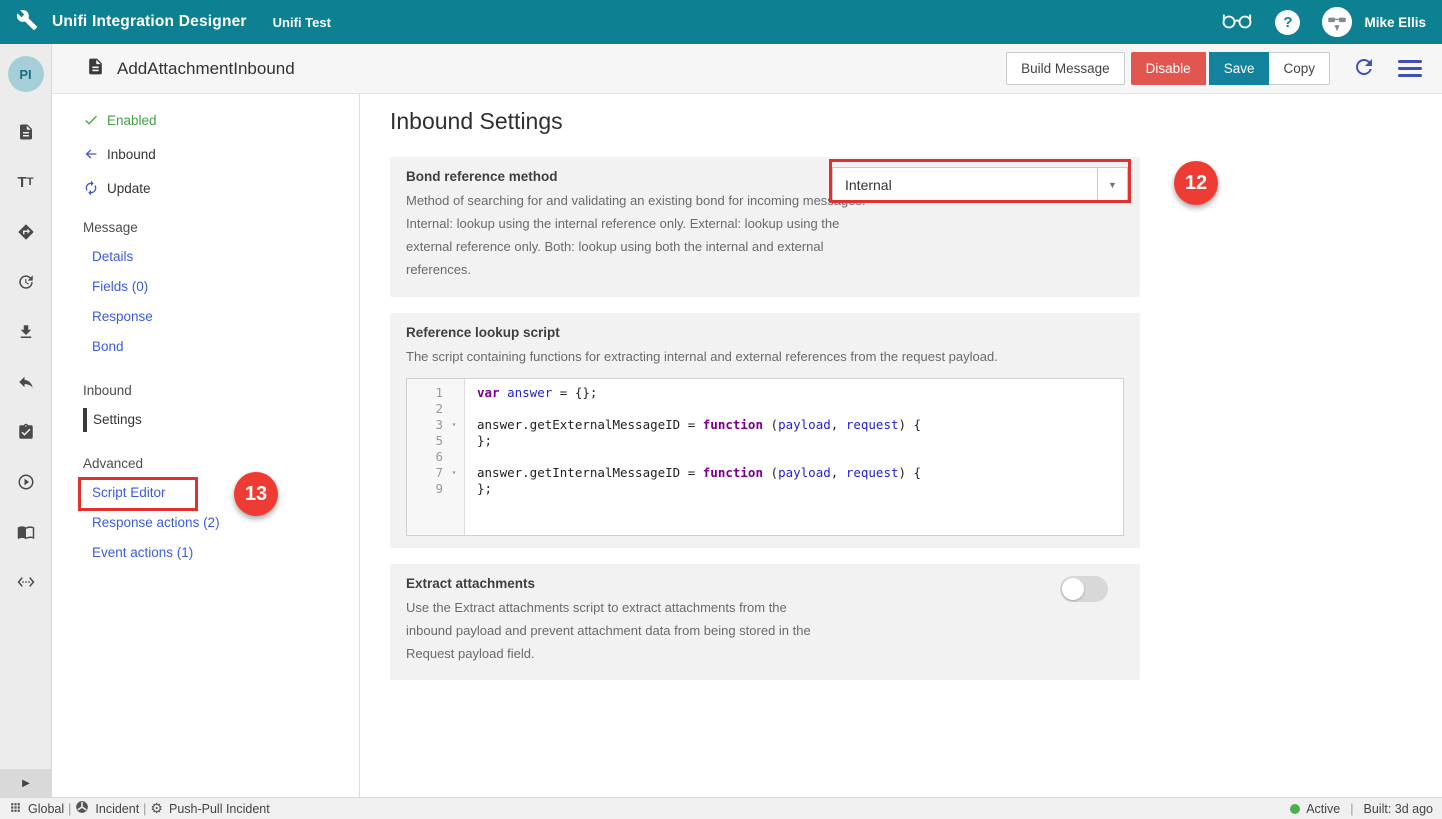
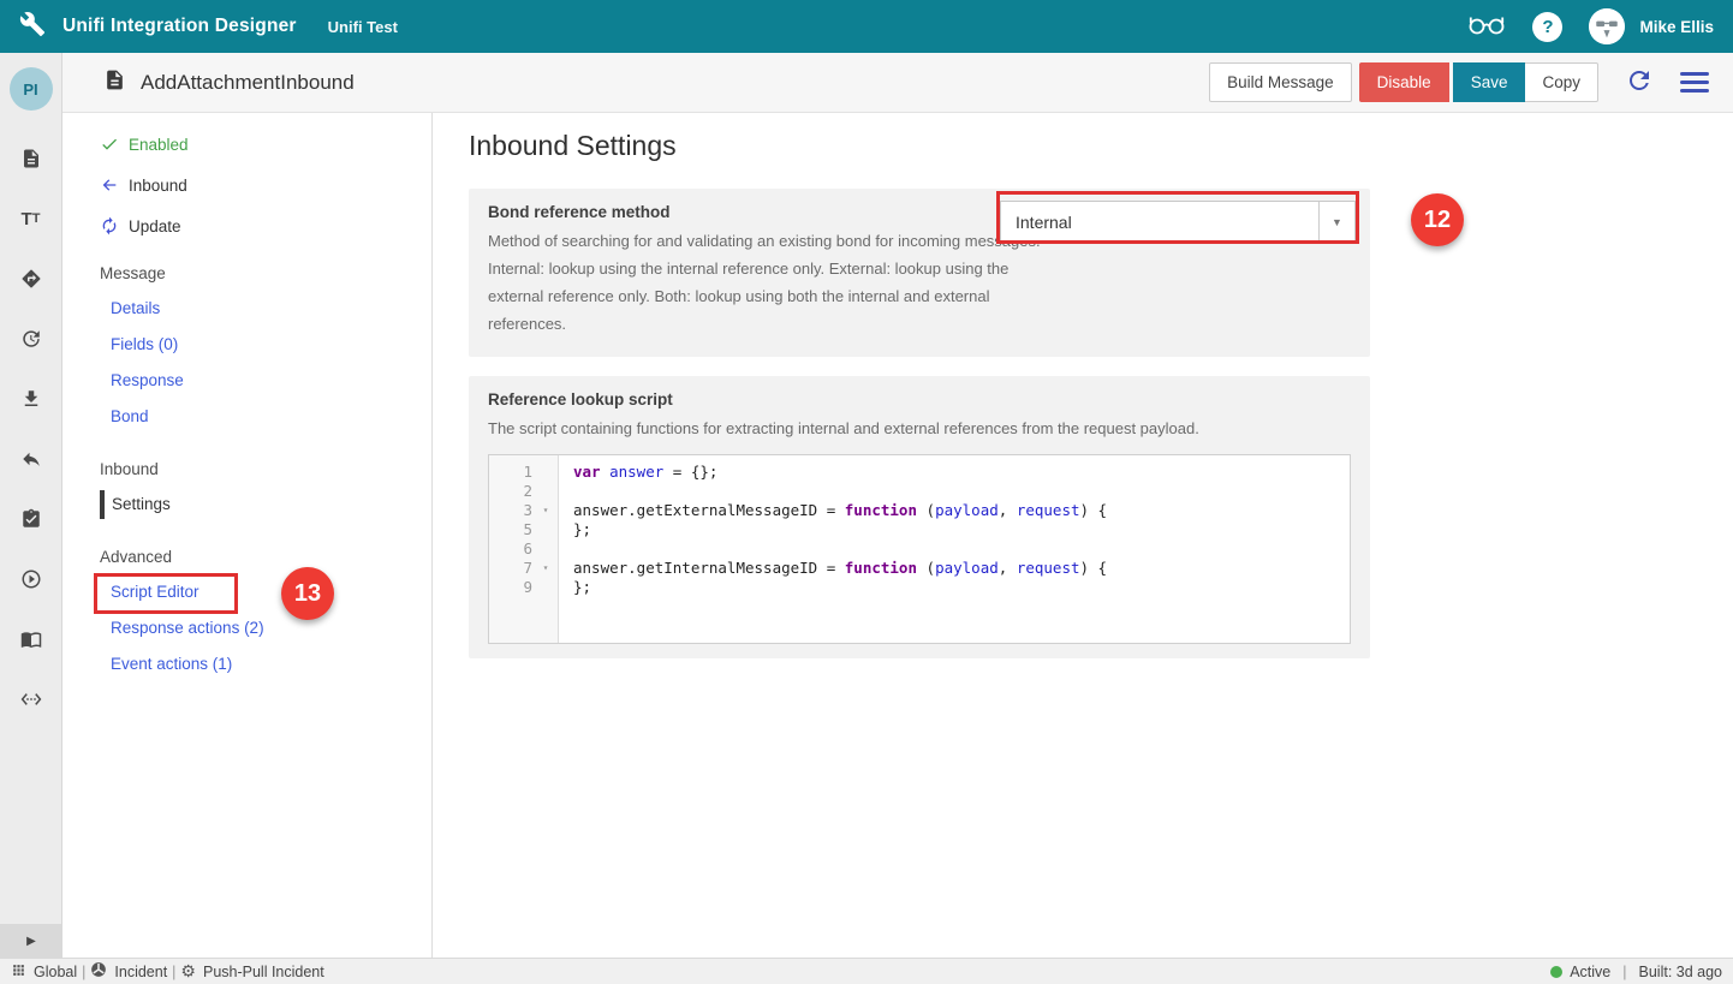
  Unifi Integration Designer
  Unifi Test
  ?
  Mike Ellis
  AddAttachmentInbound
  Build Message
  Disable
  Save
  Copy
  PI
  T
  T
  ▶
  Enabled
  Inbound
  Update
  Message
  Details
  Fields (0)
  Response
  Bond
  Inbound
  Settings
  Advanced
  Script Editor
  Response actions (2)
  Event actions (1)
  Inbound Settings
  Bond reference method
  Method of searching for and validating an existing bond for incoming mess Internal: lookup using the internal reference only. External: lookup using the external reference only. Both: lookup using both the internal and external references.
  Internal
  ▼
  Reference lookup script
  The script containing functions for extracting internal and external references from the request payload.
  1
  var answer = {};
  2
  3
  ▾
  answer.getExternalMessageID = function (payload, request) {
  5
  };
  6
  7
  ▾
  answer.getInternalMessageID = function (payload, request) {
  9
  };
- Extract attachments
- Use the Extract attachments script to extract attachments from the inbound payload and prevent attachment data from being stored in the Request payload field.
  12
  13
  Global
  |
  Incident
  |
  ⚙
  Push-Pull Incident
  Active
  |
  Built: 3d ago
